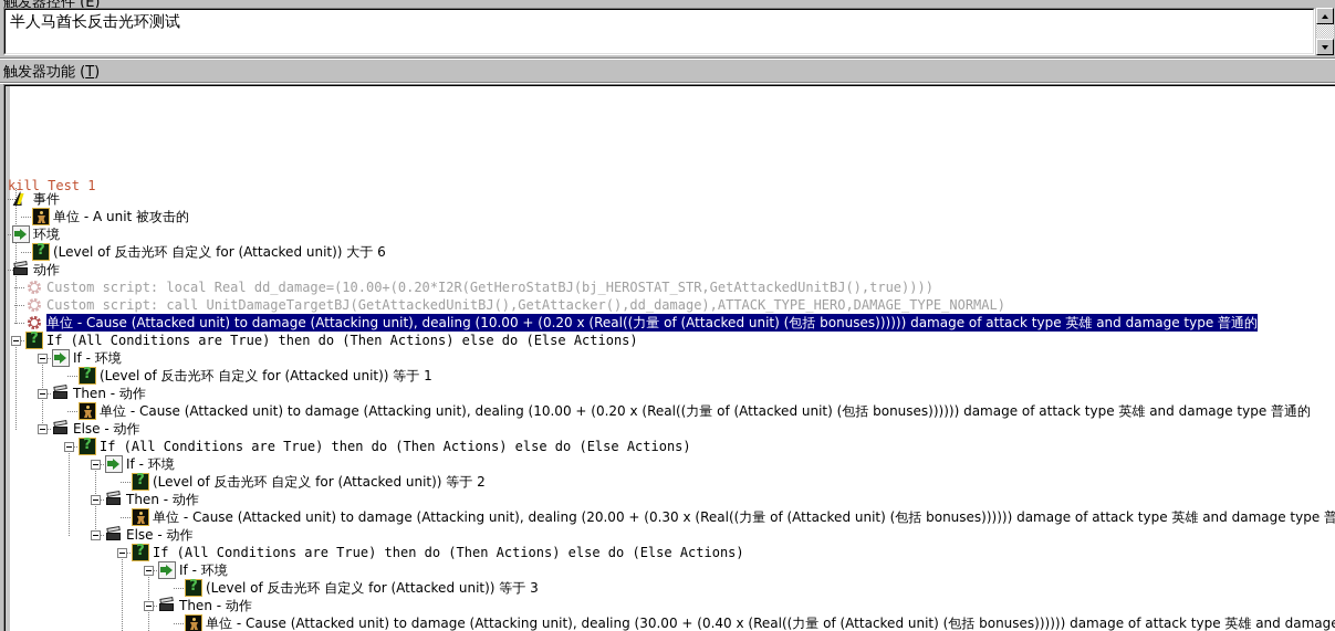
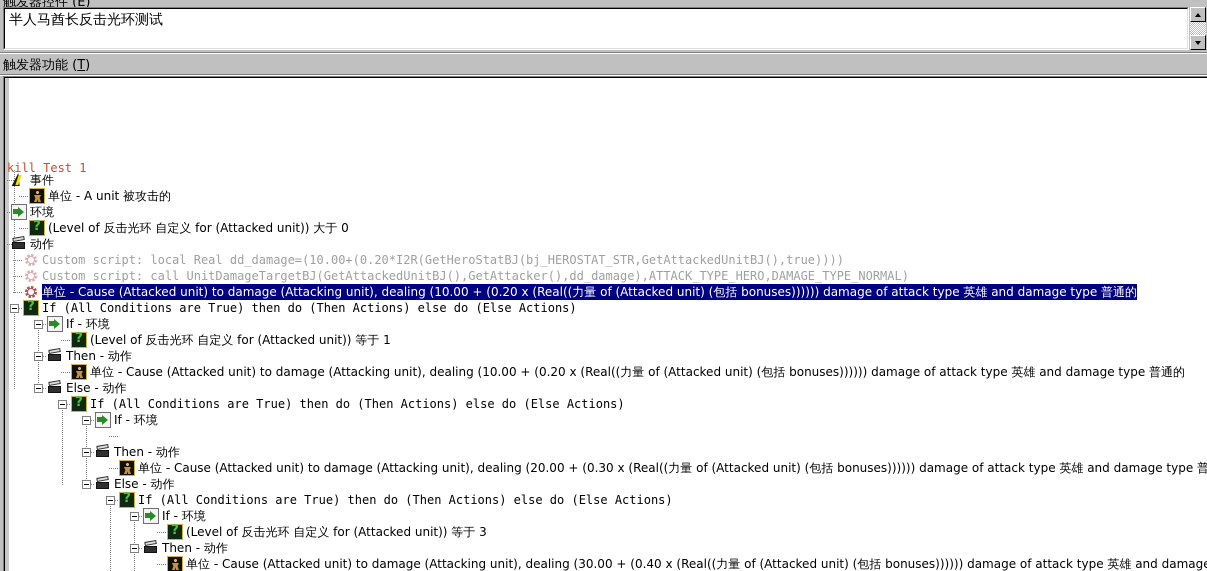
  触发器控件 (E)
  半人马酋长反击光环测试
  触发器功能 (T)
  kill Test 1
  事件
  单位 - A unit 被攻击的
  环境
- (Level of 反击光环 自定义 for (Attacked unit)) 大于 6
+ (Level of 反击光环 自定义 for (Attacked unit)) 大于 0
  动作
  Custom script: local Real dd_damage=(10.00+(0.20*I2R(GetHeroStatBJ(bj_HEROSTAT_STR,GetAttackedUnitBJ(),true))))
  Custom script: call UnitDamageTargetBJ(GetAttackedUnitBJ(),GetAttacker(),dd_damage),ATTACK_TYPE_HERO,DAMAGE_TYPE_NORMAL)
  单位 - Cause (Attacked unit) to damage (Attacking unit), dealing (10.00 + (0.20 x (Real((力量 of (Attacked unit) (包括 bonuses)))))) damage of attack type 英雄 and damage type 普通的
  If (All Conditions are True) then do (Then Actions) else do (Else Actions)
  If - 环境
  (Level of 反击光环 自定义 for (Attacked unit)) 等于 1
  Then - 动作
  单位 - Cause (Attacked unit) to damage (Attacking unit), dealing (10.00 + (0.20 x (Real((力量 of (Attacked unit) (包括 bonuses)))))) damage of attack type 英雄 and damage type 普通的
  Else - 动作
  If (All Conditions are True) then do (Then Actions) else do (Else Actions)
  If - 环境
- (Level of 反击光环 自定义 for (Attacked unit)) 等于 2
  Then - 动作
  单位 - Cause (Attacked unit) to damage (Attacking unit), dealing (20.00 + (0.30 x (Real((力量 of (Attacked unit) (包括 bonuses)))))) damage of attack type 英雄 and damage type 普
  Else - 动作
  If (All Conditions are True) then do (Then Actions) else do (Else Actions)
  If - 环境
  (Level of 反击光环 自定义 for (Attacked unit)) 等于 3
  Then - 动作
  单位 - Cause (Attacked unit) to damage (Attacking unit), dealing (30.00 + (0.40 x (Real((力量 of (Attacked unit) (包括 bonuses)))))) damage of attack type 英雄 and damag
